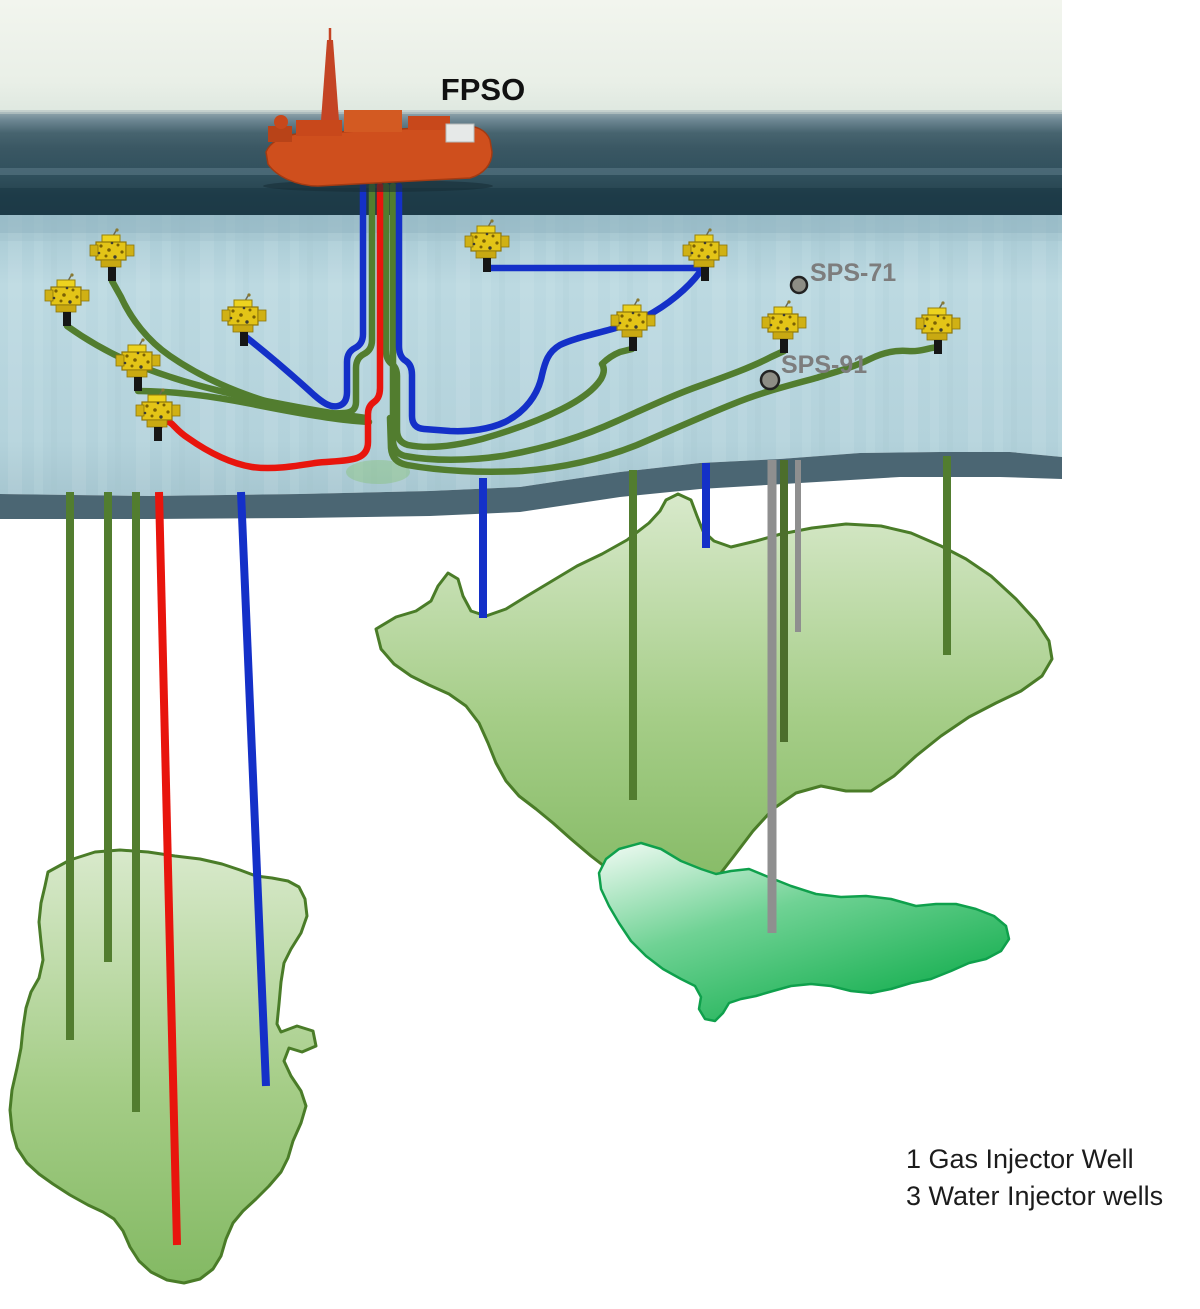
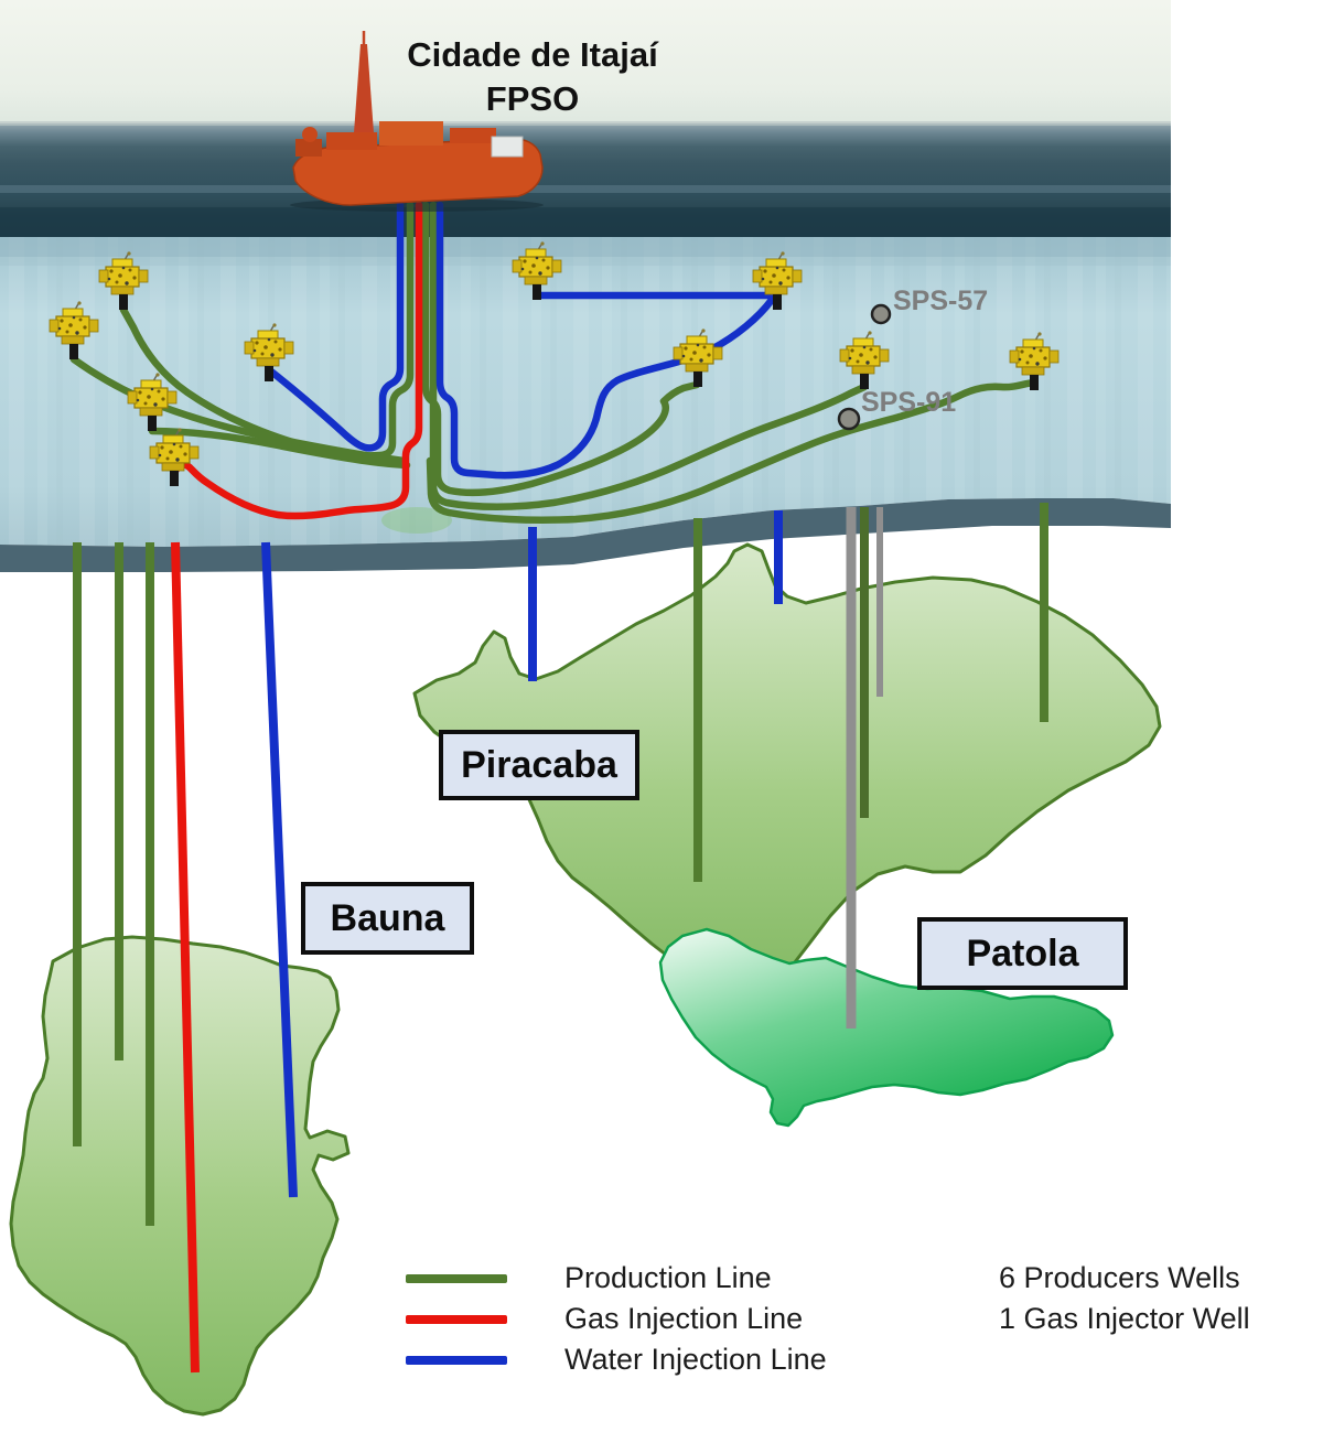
- SPS-71
+ SPS-57
  SPS-91
+ Cidade de Itajaí
  FPSO
+ Piracaba
+ Bauna
+ Patola
+ Production Line
+ Gas Injection Line
+ Water Injection Line
+ 6 Producers Wells
  1 Gas Injector Well
- 3 Water Injector wells
